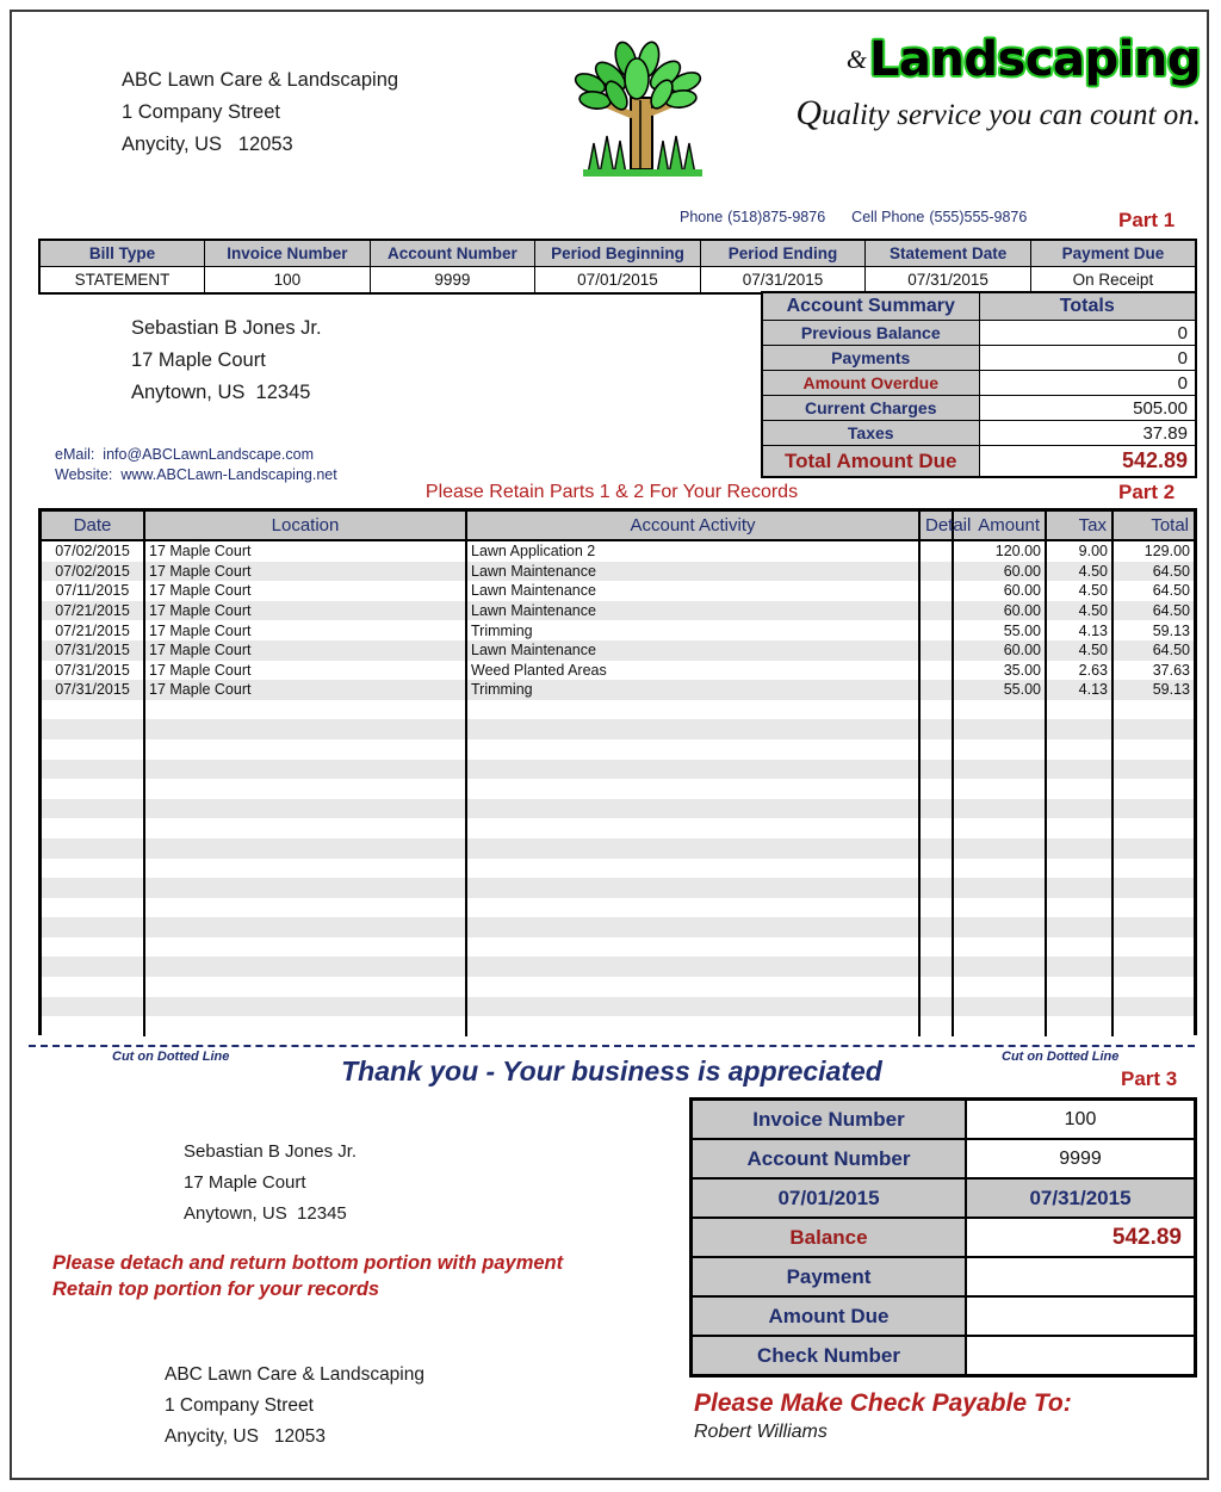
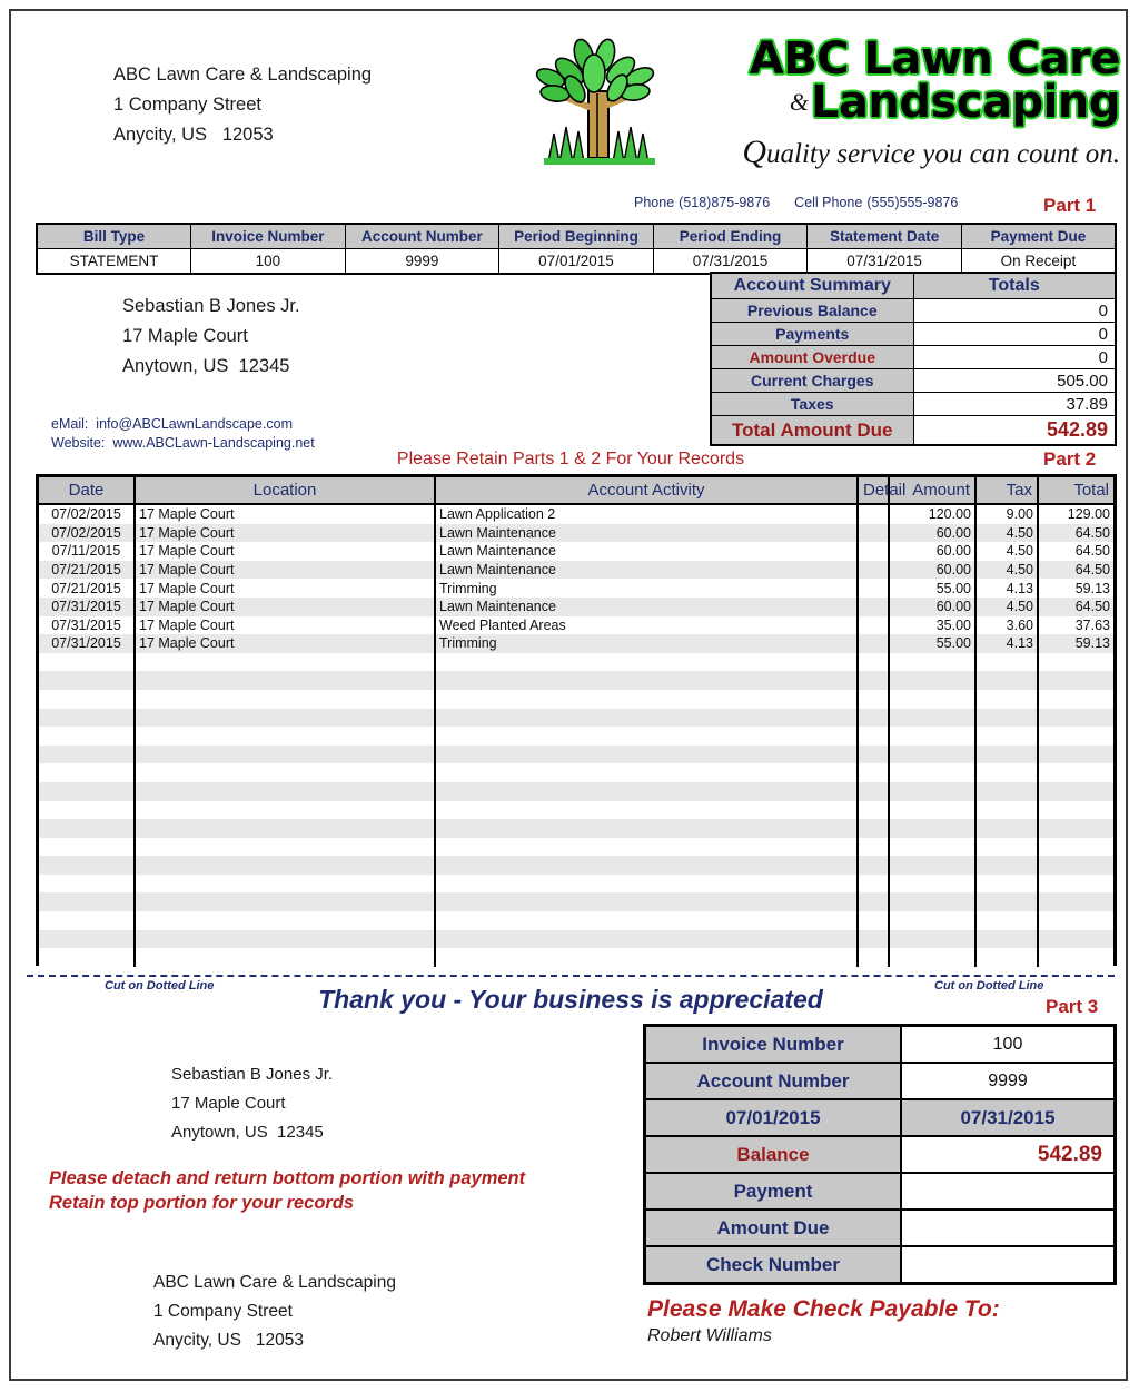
  ABC Lawn Care & Landscaping 1 Company Street Anycity, US 12053
+ ABC Lawn Care
  &Landscaping
  Quality service you can count on.
  Phone (518)875-9876 Cell Phone (555)555-9876
  Part 1
  Part 2
  Part 3
  Bill Type	Invoice Number	Account Number	Period Beginning	Period Ending	Statement Date	Payment Due
  STATEMENT	100	9999	07/01/2015	07/31/2015	07/31/2015	On Receipt
  Sebastian B Jones Jr. 17 Maple Court Anytown, US 12345
  eMail: info@ABCLawnLandscape.com Website: www.ABCLawn-Landscaping.net
  Account Summary	Totals
  Previous Balance	0
  Payments	0
  Amount Overdue	0
  Current Charges	505.00
  Taxes	37.89
  Total Amount Due	542.89
  Please Retain Parts 1 & 2 For Your Records
  Date	Location	Account Activity	Detail	Amount	Tax	Total
  07/02/2015	17 Maple Court	Lawn Application 2		120.00	9.00	129.00
  07/02/2015	17 Maple Court	Lawn Maintenance		60.00	4.50	64.50
  07/11/2015	17 Maple Court	Lawn Maintenance		60.00	4.50	64.50
  07/21/2015	17 Maple Court	Lawn Maintenance		60.00	4.50	64.50
  07/21/2015	17 Maple Court	Trimming		55.00	4.13	59.13
  07/31/2015	17 Maple Court	Lawn Maintenance		60.00	4.50	64.50
- 07/31/2015	17 Maple Court	Weed Planted Areas		35.00	2.63	37.63
+ 07/31/2015	17 Maple Court	Weed Planted Areas		35.00	3.60	37.63
  07/31/2015	17 Maple Court	Trimming		55.00	4.13	59.13
  Cut on Dotted Line
  Cut on Dotted Line
  Thank you - Your business is appreciated
  Invoice Number	100
  Account Number	9999
  07/01/2015	07/31/2015
  Balance	542.89
  Payment
  Amount Due
  Check Number
  Sebastian B Jones Jr. 17 Maple Court Anytown, US 12345
  Please detach and return bottom portion with payment Retain top portion for your records
  ABC Lawn Care & Landscaping 1 Company Street Anycity, US 12053
  Please Make Check Payable To:
  Robert Williams
